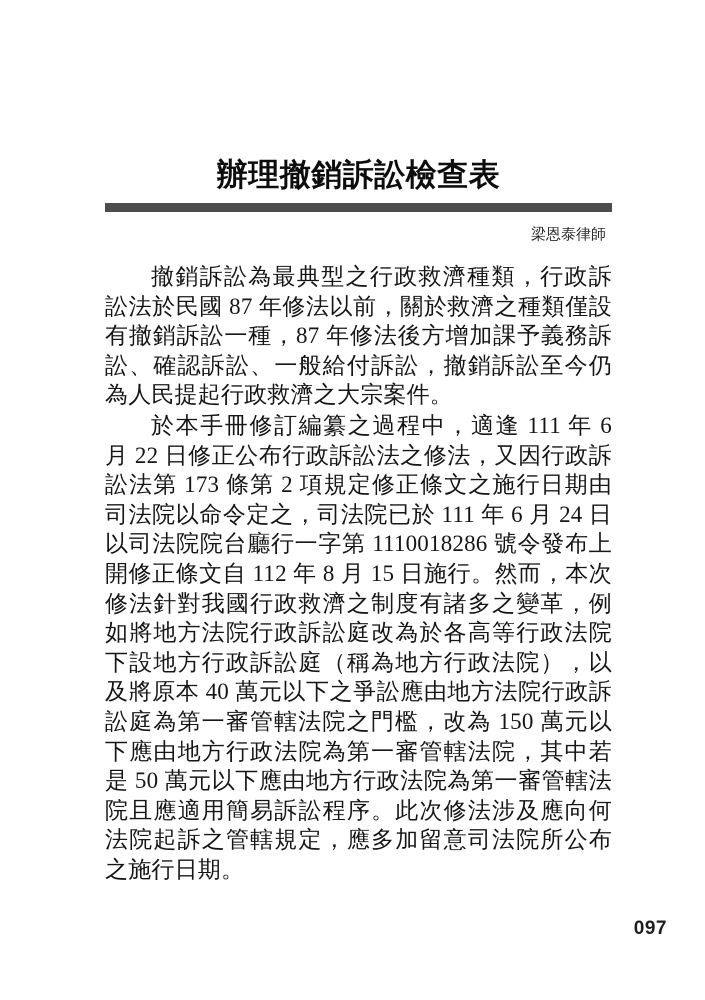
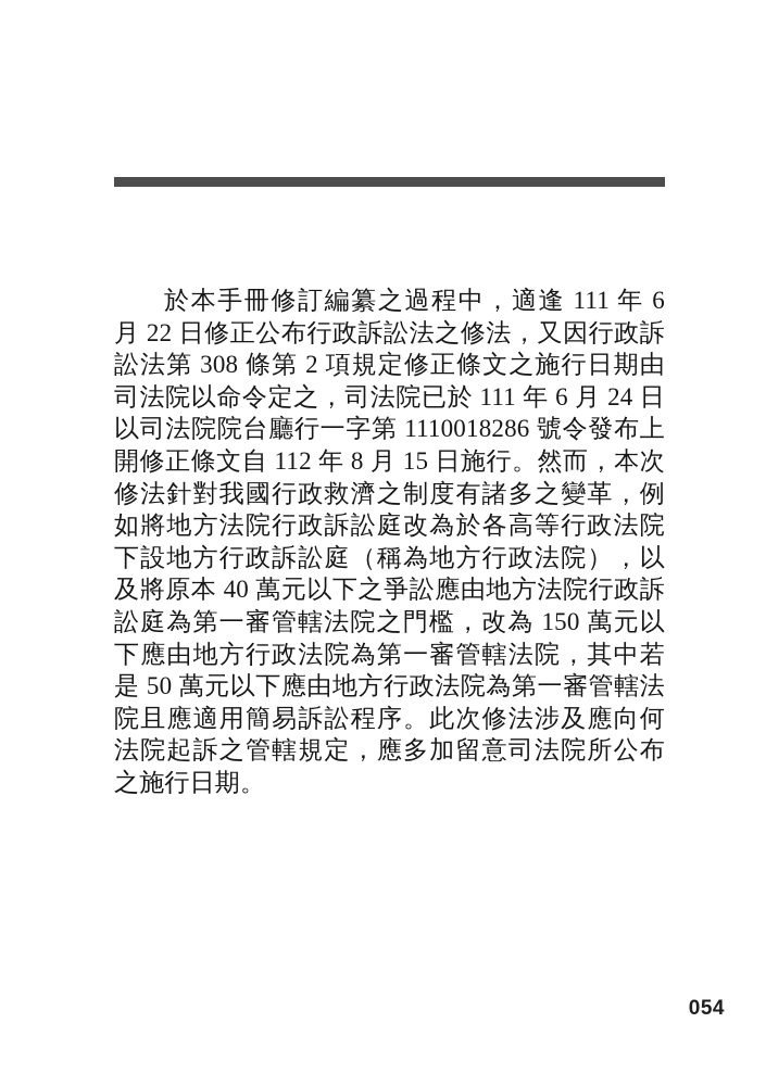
- 辦理撤銷訴訟檢查表
- 梁恩泰律師
- 撤銷訴訟為最典型之行政救濟種類，行政訴訟法於民國 87 年修法以前，關於救濟之種類僅設有撤銷訴訟一種，87 年修法後方增加課予義務訴訟、確認訴訟、一般給付訴訟，撤銷訴訟至今仍為人民提起行政救濟之大宗案件。
- 於本手冊修訂編纂之過程中，適逢 111 年 6 月 22 日修正公布行政訴訟法之修法，又因行政訴訟法第 173 條第 2 項規定修正條文之施行日期由司法院以命令定之，司法院已於 111 年 6 月 24 日以司法院院台廳行一字第 1110018286 號令發布上開修正條文自 112 年 8 月 15 日施行。然而，本次修法針對我國行政救濟之制度有諸多之變革，例如將地方法院行政訴訟庭改為於各高等行政法院下設地方行政訴訟庭（稱為地方行政法院），以及將原本 40 萬元以下之爭訟應由地方法院行政訴訟庭為第一審管轄法院之門檻，改為 150 萬元以下應由地方行政法院為第一審管轄法院，其中若是 50 萬元以下應由地方行政法院為第一審管轄法院且應適用簡易訴訟程序。此次修法涉及應向何法院起訴之管轄規定，應多加留意司法院所公布之施行日期。
+ 於本手冊修訂編纂之過程中，適逢 111 年 6 月 22 日修正公布行政訴訟法之修法，又因行政訴訟法第 308 條第 2 項規定修正條文之施行日期由司法院以命令定之，司法院已於 111 年 6 月 24 日以司法院院台廳行一字第 1110018286 號令發布上開修正條文自 112 年 8 月 15 日施行。然而，本次修法針對我國行政救濟之制度有諸多之變革，例如將地方法院行政訴訟庭改為於各高等行政法院下設地方行政訴訟庭（稱為地方行政法院），以及將原本 40 萬元以下之爭訟應由地方法院行政訴訟庭為第一審管轄法院之門檻，改為 150 萬元以下應由地方行政法院為第一審管轄法院，其中若是 50 萬元以下應由地方行政法院為第一審管轄法院且應適用簡易訴訟程序。此次修法涉及應向何法院起訴之管轄規定，應多加留意司法院所公布之施行日期。
- 097
+ 054
